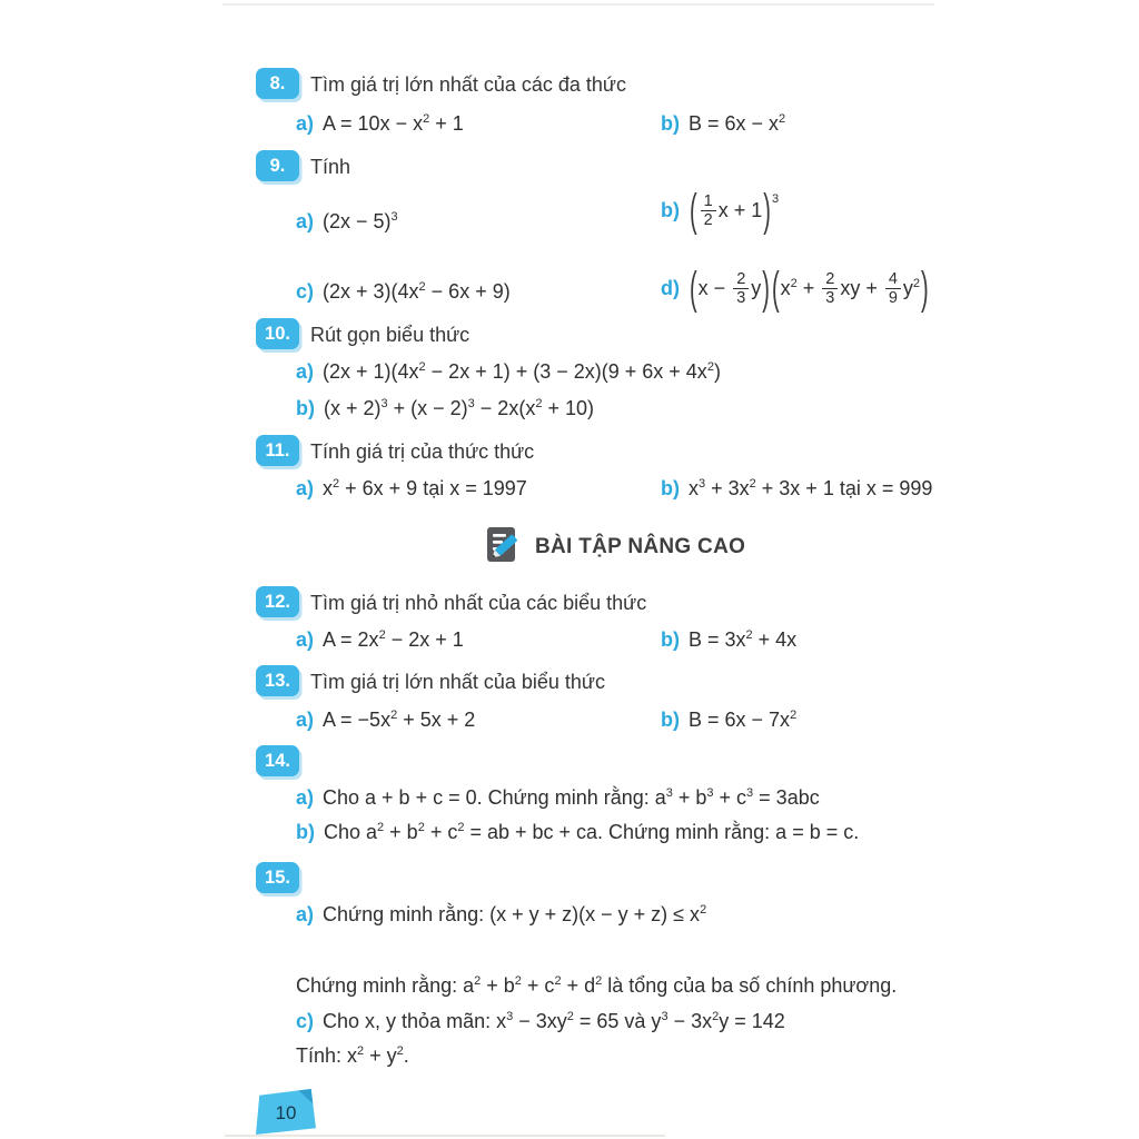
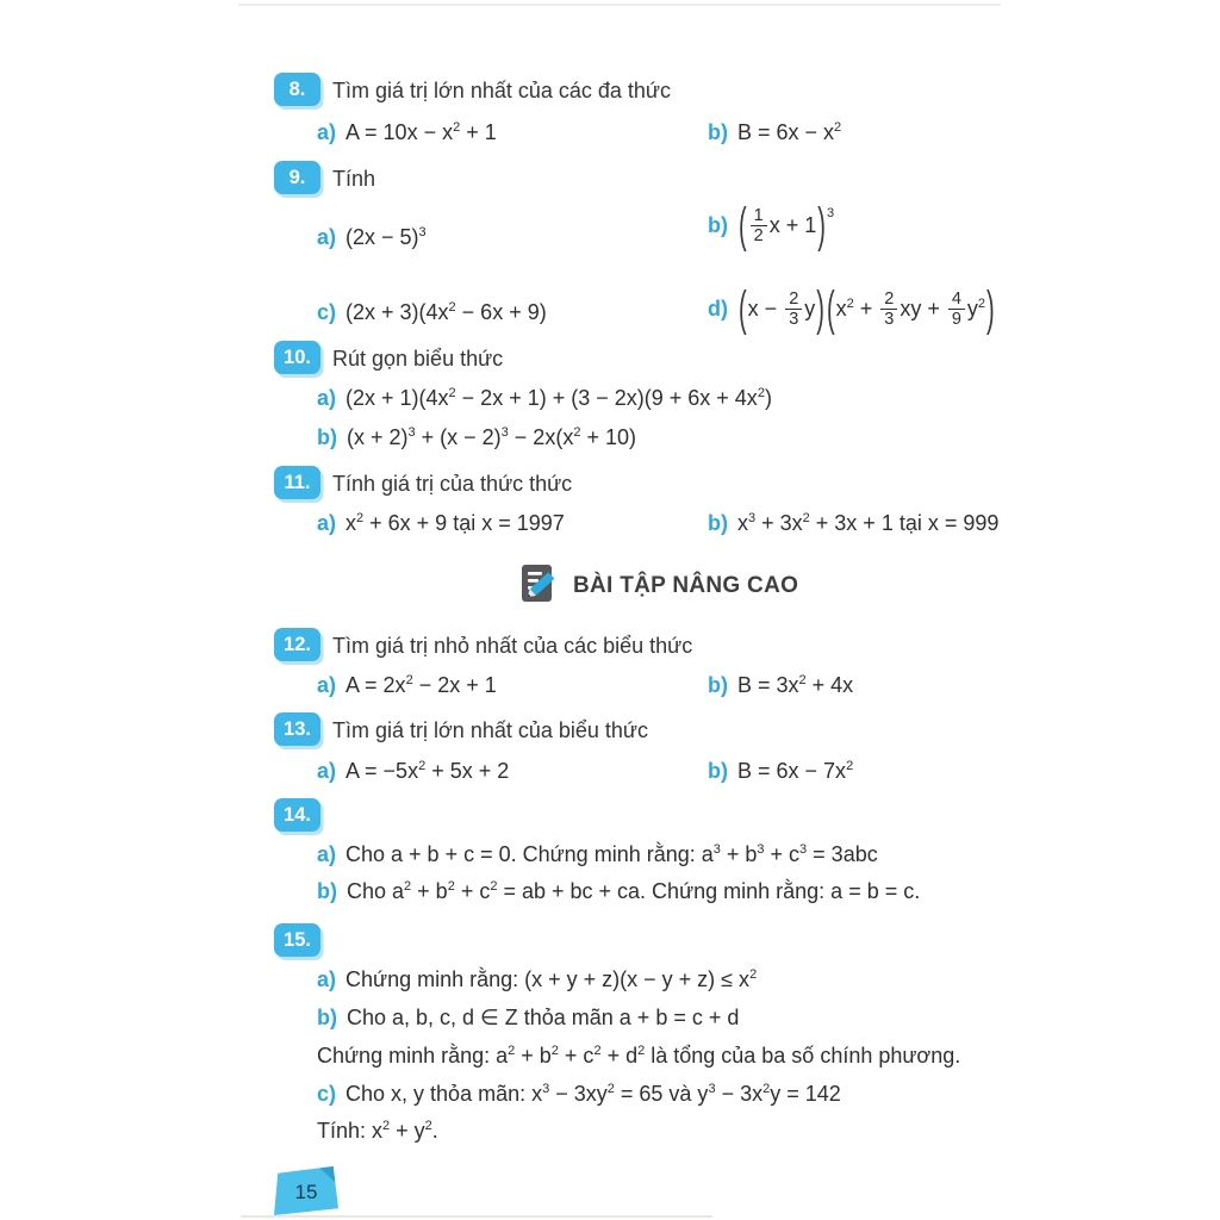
  8.
  Tìm giá trị lớn nhất của các đa thức
  a) A = 10x − x2 + 1
  b) B = 6x − x2
  9.
  Tính
  a) (2x − 5)3
  b) (
  1
  2
  x + 1)3
  c) (2x + 3)(4x2 − 6x + 9)
  d) (x −
  2
  3
  y)(x2 +
  2
  3
  xy +
  4
  9
  y2)
  10.
  Rút gọn biểu thức
  a) (2x + 1)(4x2 − 2x + 1) + (3 − 2x)(9 + 6x + 4x2)
  b) (x + 2)3 + (x − 2)3 − 2x(x2 + 10)
  11.
  Tính giá trị của thức thức
  a) x2 + 6x + 9 tại x = 1997
  b) x3 + 3x2 + 3x + 1 tại x = 999
  BÀI TẬP NÂNG CAO
  12.
  Tìm giá trị nhỏ nhất của các biểu thức
  a) A = 2x2 − 2x + 1
  b) B = 3x2 + 4x
  13.
  Tìm giá trị lớn nhất của biểu thức
  a) A = −5x2 + 5x + 2
  b) B = 6x − 7x2
  14.
  a) Cho a + b + c = 0. Chứng minh rằng: a3 + b3 + c3 = 3abc
  b) Cho a2 + b2 + c2 = ab + bc + ca. Chứng minh rằng: a = b = c.
  15.
  a) Chứng minh rằng: (x + y + z)(x − y + z) ≤ x2
+ b) Cho a, b, c, d ∈ Z thỏa mãn a + b = c + d
  Chứng minh rằng: a2 + b2 + c2 + d2 là tổng của ba số chính phương.
  c) Cho x, y thỏa mãn: x3 − 3xy2 = 65 và y3 − 3x2y = 142
  Tính: x2 + y2.
- 10
+ 15
